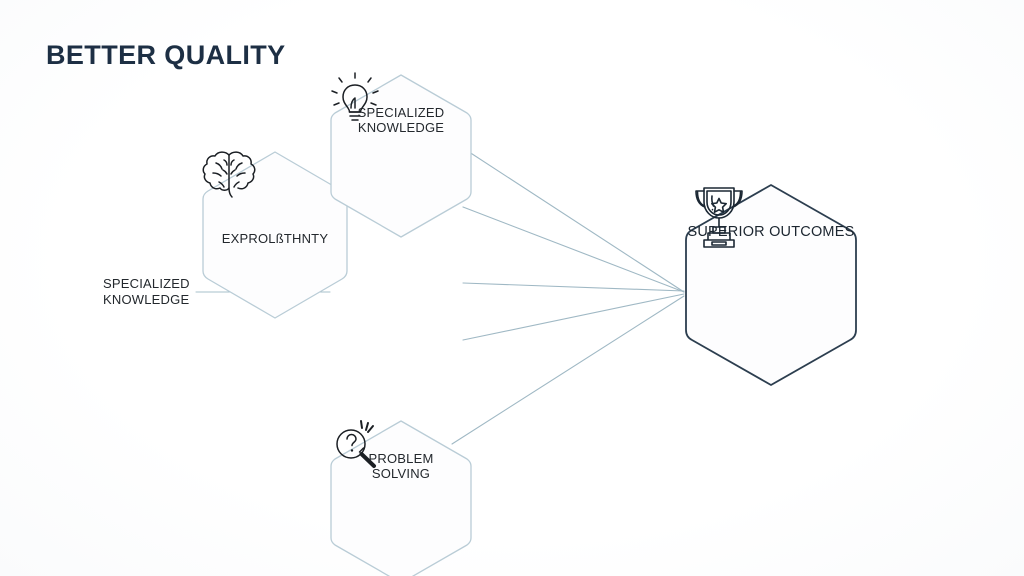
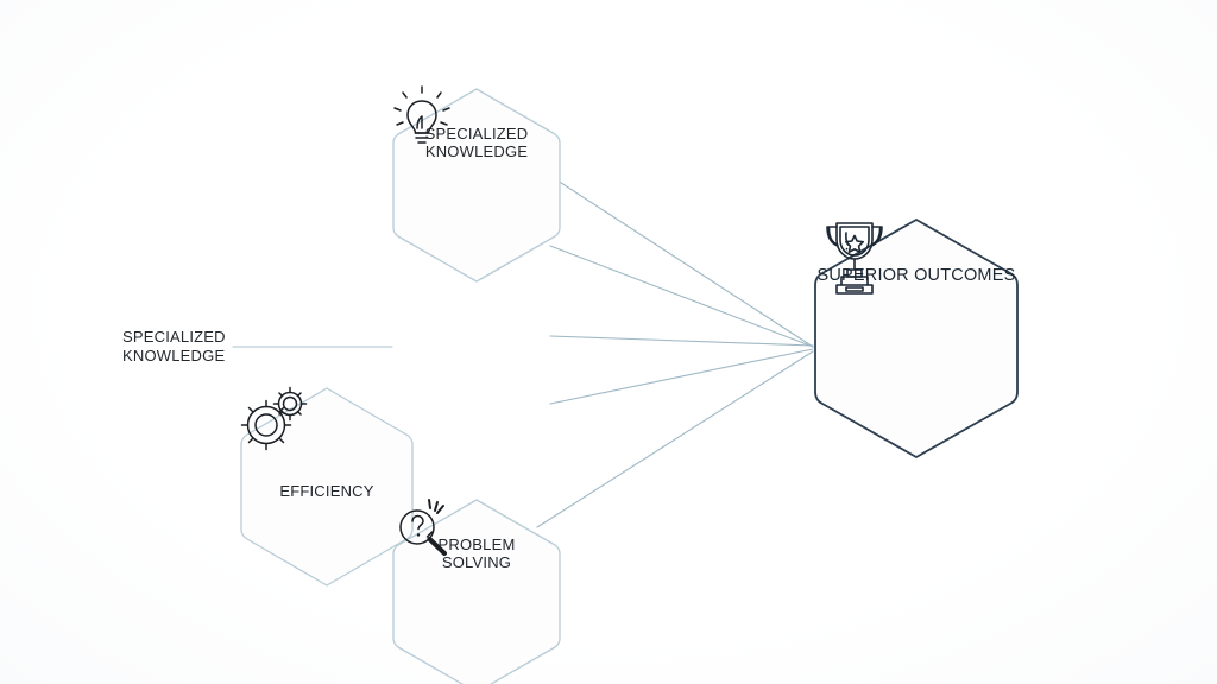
- BETTER QUALITY
- EXPROLßTHNTY
  SPECIALIZED
  KNOWLEDGE
+ EFFICIENCY
  PROBLEM
  SOLVING
  SUERIOR OUTCOMES
  SPECIALIZED
  KNOWLEDGE
